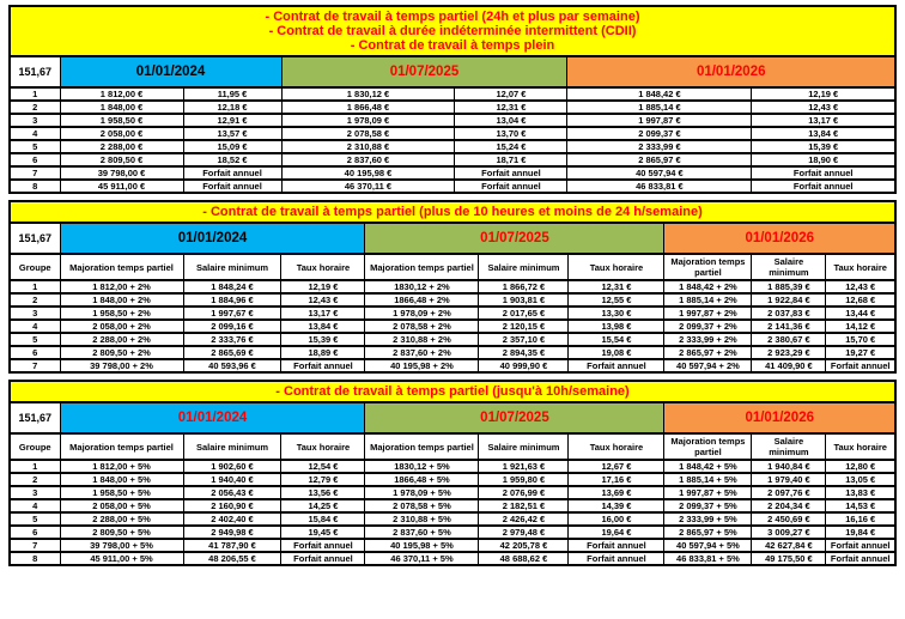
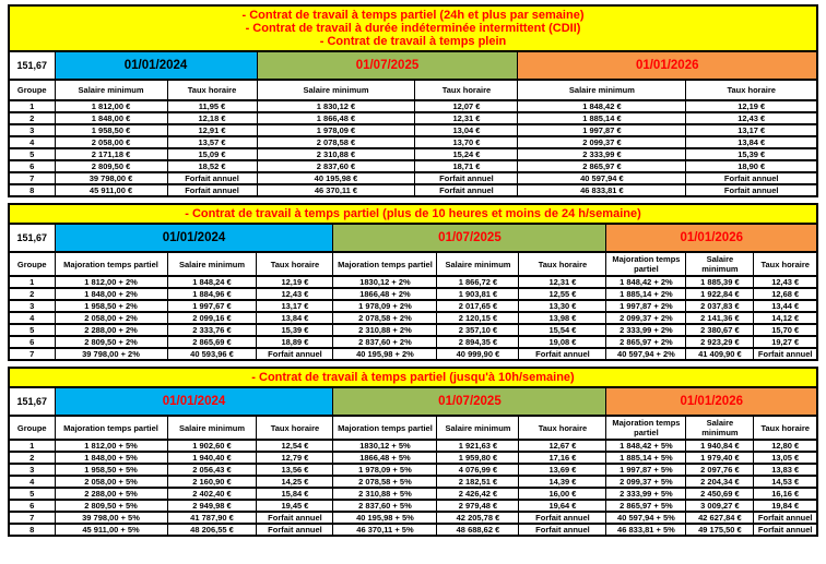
  - Contrat de travail à temps partiel (24h et plus par semaine)- Contrat de travail à durée indéterminée intermittent (CDII)- Contrat de travail à temps plein
  151,67	01/01/2024	01/07/2025	01/01/2026
+ Groupe	Salaire minimum	Taux horaire	Salaire minimum	Taux horaire	Salaire minimum	Taux horaire
  1	1 812,00 €	11,95 €	1 830,12 €	12,07 €	1 848,42 €	12,19 €
  2	1 848,00 €	12,18 €	1 866,48 €	12,31 €	1 885,14 €	12,43 €
  3	1 958,50 €	12,91 €	1 978,09 €	13,04 €	1 997,87 €	13,17 €
  4	2 058,00 €	13,57 €	2 078,58 €	13,70 €	2 099,37 €	13,84 €
- 5	2 288,00 €	15,09 €	2 310,88 €	15,24 €	2 333,99 €	15,39 €
+ 5	2 171,18 €	15,09 €	2 310,88 €	15,24 €	2 333,99 €	15,39 €
  6	2 809,50 €	18,52 €	2 837,60 €	18,71 €	2 865,97 €	18,90 €
  7	39 798,00 €	Forfait annuel	40 195,98 €	Forfait annuel	40 597,94 €	Forfait annuel
  8	45 911,00 €	Forfait annuel	46 370,11 €	Forfait annuel	46 833,81 €	Forfait annuel
  - Contrat de travail à temps partiel (plus de 10 heures et moins de 24 h/semaine)
  151,67	01/01/2024	01/07/2025	01/01/2026
  Groupe	Majoration temps partiel	Salaire minimum	Taux horaire	Majoration temps partiel	Salaire minimum	Taux horaire	Majoration temps partiel	Salaire minimum	Taux horaire
  1	1 812,00 + 2%	1 848,24 €	12,19 €	1830,12 + 2%	1 866,72 €	12,31 €	1 848,42 + 2%	1 885,39 €	12,43 €
  2	1 848,00 + 2%	1 884,96 €	12,43 €	1866,48 + 2%	1 903,81 €	12,55 €	1 885,14 + 2%	1 922,84 €	12,68 €
  3	1 958,50 + 2%	1 997,67 €	13,17 €	1 978,09 + 2%	2 017,65 €	13,30 €	1 997,87 + 2%	2 037,83 €	13,44 €
  4	2 058,00 + 2%	2 099,16 €	13,84 €	2 078,58 + 2%	2 120,15 €	13,98 €	2 099,37 + 2%	2 141,36 €	14,12 €
  5	2 288,00 + 2%	2 333,76 €	15,39 €	2 310,88 + 2%	2 357,10 €	15,54 €	2 333,99 + 2%	2 380,67 €	15,70 €
  6	2 809,50 + 2%	2 865,69 €	18,89 €	2 837,60 + 2%	2 894,35 €	19,08 €	2 865,97 + 2%	2 923,29 €	19,27 €
  7	39 798,00 + 2%	40 593,96 €	Forfait annuel	40 195,98 + 2%	40 999,90 €	Forfait annuel	40 597,94 + 2%	41 409,90 €	Forfait annuel
  - Contrat de travail à temps partiel (jusqu'à 10h/semaine)
  151,67	01/01/2024	01/07/2025	01/01/2026
  Groupe	Majoration temps partiel	Salaire minimum	Taux horaire	Majoration temps partiel	Salaire minimum	Taux horaire	Majoration temps partiel	Salaire minimum	Taux horaire
  1	1 812,00 + 5%	1 902,60 €	12,54 €	1830,12 + 5%	1 921,63 €	12,67 €	1 848,42 + 5%	1 940,84 €	12,80 €
  2	1 848,00 + 5%	1 940,40 €	12,79 €	1866,48 + 5%	1 959,80 €	17,16 €	1 885,14 + 5%	1 979,40 €	13,05 €
- 3	1 958,50 + 5%	2 056,43 €	13,56 €	1 978,09 + 5%	2 076,99 €	13,69 €	1 997,87 + 5%	2 097,76 €	13,83 €
+ 3	1 958,50 + 5%	2 056,43 €	13,56 €	1 978,09 + 5%	4 076,99 €	13,69 €	1 997,87 + 5%	2 097,76 €	13,83 €
  4	2 058,00 + 5%	2 160,90 €	14,25 €	2 078,58 + 5%	2 182,51 €	14,39 €	2 099,37 + 5%	2 204,34 €	14,53 €
  5	2 288,00 + 5%	2 402,40 €	15,84 €	2 310,88 + 5%	2 426,42 €	16,00 €	2 333,99 + 5%	2 450,69 €	16,16 €
  6	2 809,50 + 5%	2 949,98 €	19,45 €	2 837,60 + 5%	2 979,48 €	19,64 €	2 865,97 + 5%	3 009,27 €	19,84 €
  7	39 798,00 + 5%	41 787,90 €	Forfait annuel	40 195,98 + 5%	42 205,78 €	Forfait annuel	40 597,94 + 5%	42 627,84 €	Forfait annuel
  8	45 911,00 + 5%	48 206,55 €	Forfait annuel	46 370,11 + 5%	48 688,62 €	Forfait annuel	46 833,81 + 5%	49 175,50 €	Forfait annuel
